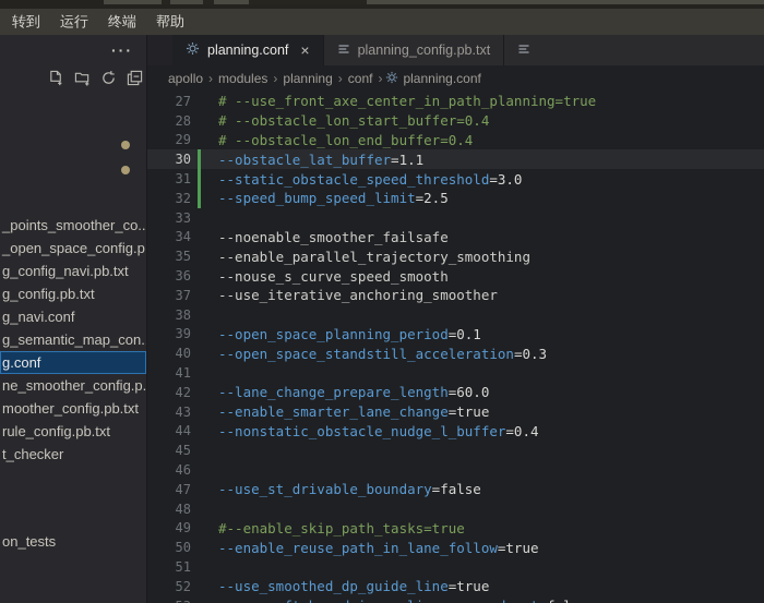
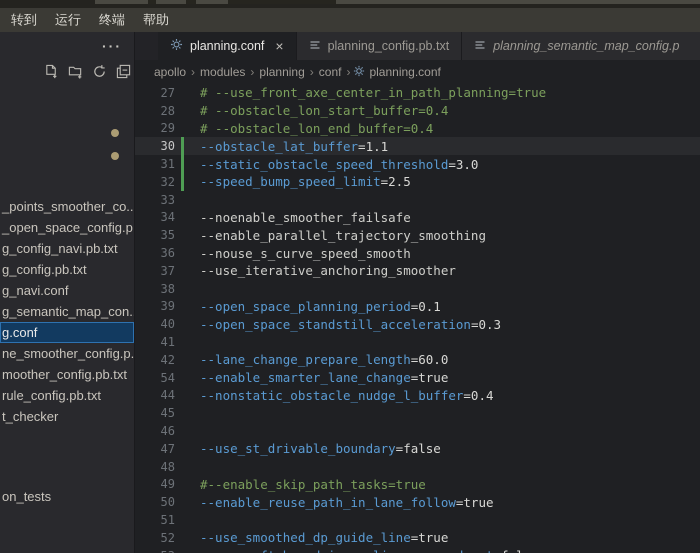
  转到
  运行
  终端
  帮助
  ···
  _points_smoother_co..
  _open_space_config.p
  g_config_navi.pb.txt
  g_config.pb.txt
  g_navi.conf
  g_semantic_map_con.
  g.conf
  ne_smoother_config.p.
  moother_config.pb.txt
  rule_config.pb.txt
  t_checker
  on_tests
  planning.conf
  ×
  planning_config.pb.txt
+ planning_semantic_map_config.p
  apollo
  ›
  modules
  ›
  planning
  ›
  conf
  ›
  planning.conf
  27
  # --use_front_axe_center_in_path_planning=true
  28
  # --obstacle_lon_start_buffer=0.4
  29
  # --obstacle_lon_end_buffer=0.4
  30
  --obstacle_lat_buffer=1.1
  31
  --static_obstacle_speed_threshold=3.0
  32
  --speed_bump_speed_limit=2.5
  33
  34
  --noenable_smoother_failsafe
  35
  --enable_parallel_trajectory_smoothing
  36
  --nouse_s_curve_speed_smooth
  37
  --use_iterative_anchoring_smoother
  38
  39
  --open_space_planning_period=0.1
  40
  --open_space_standstill_acceleration=0.3
  41
  42
  --lane_change_prepare_length=60.0
- 43
+ 54
  --enable_smarter_lane_change=true
  44
  --nonstatic_obstacle_nudge_l_buffer=0.4
  45
  46
  47
  --use_st_drivable_boundary=false
  48
  49
  #--enable_skip_path_tasks=true
  50
  --enable_reuse_path_in_lane_follow=true
  51
  52
  --use_smoothed_dp_guide_line=true
